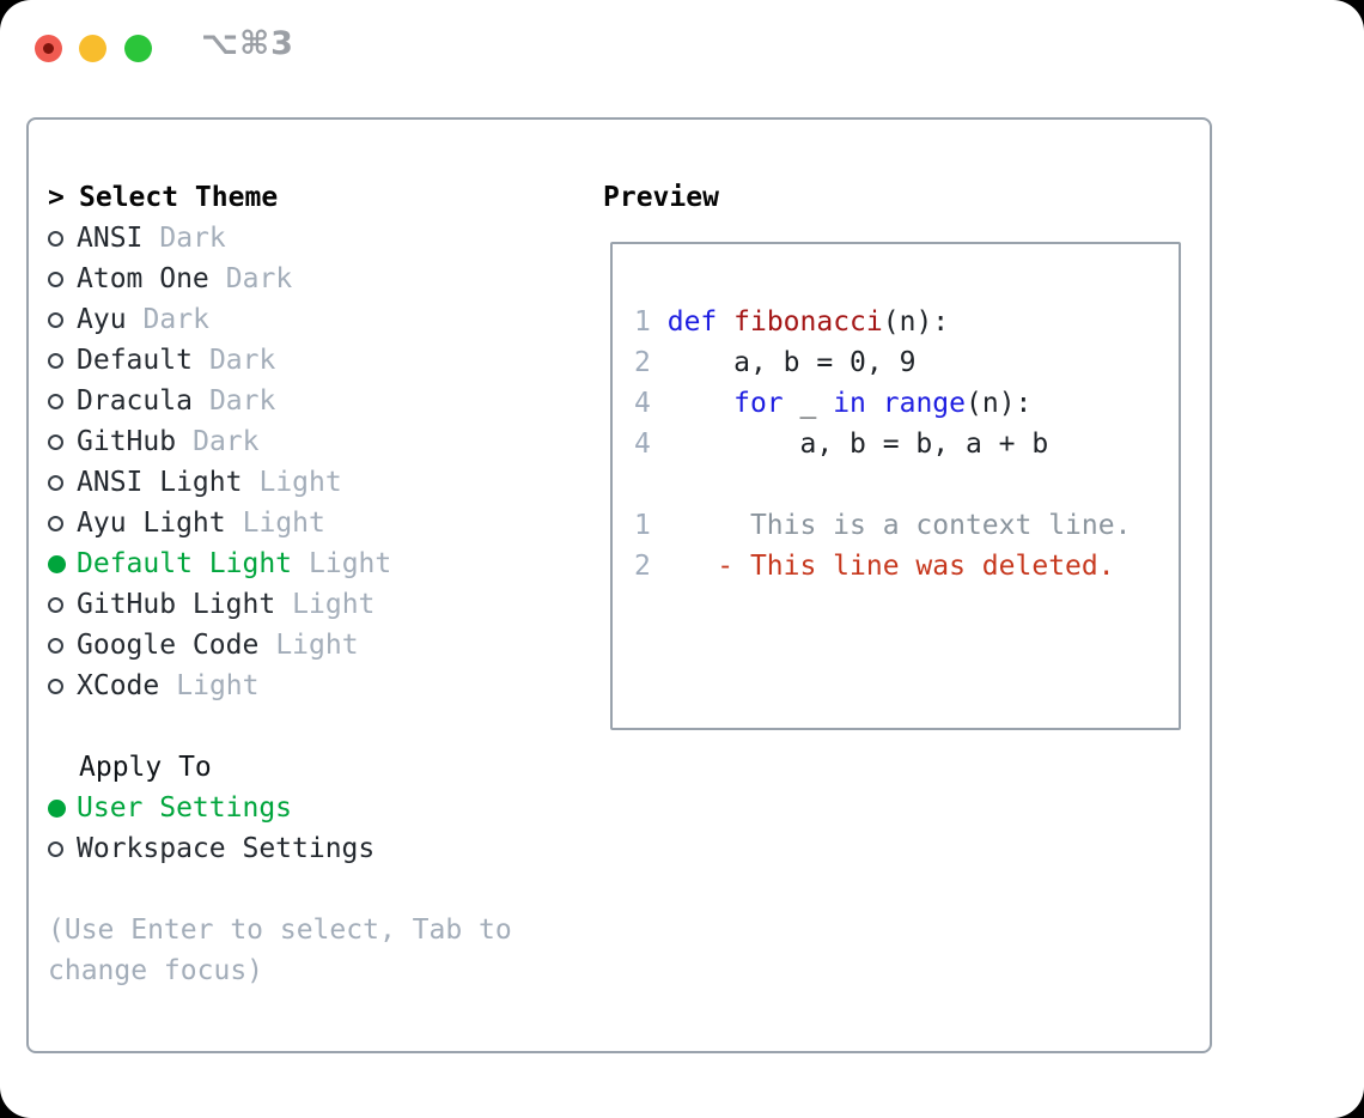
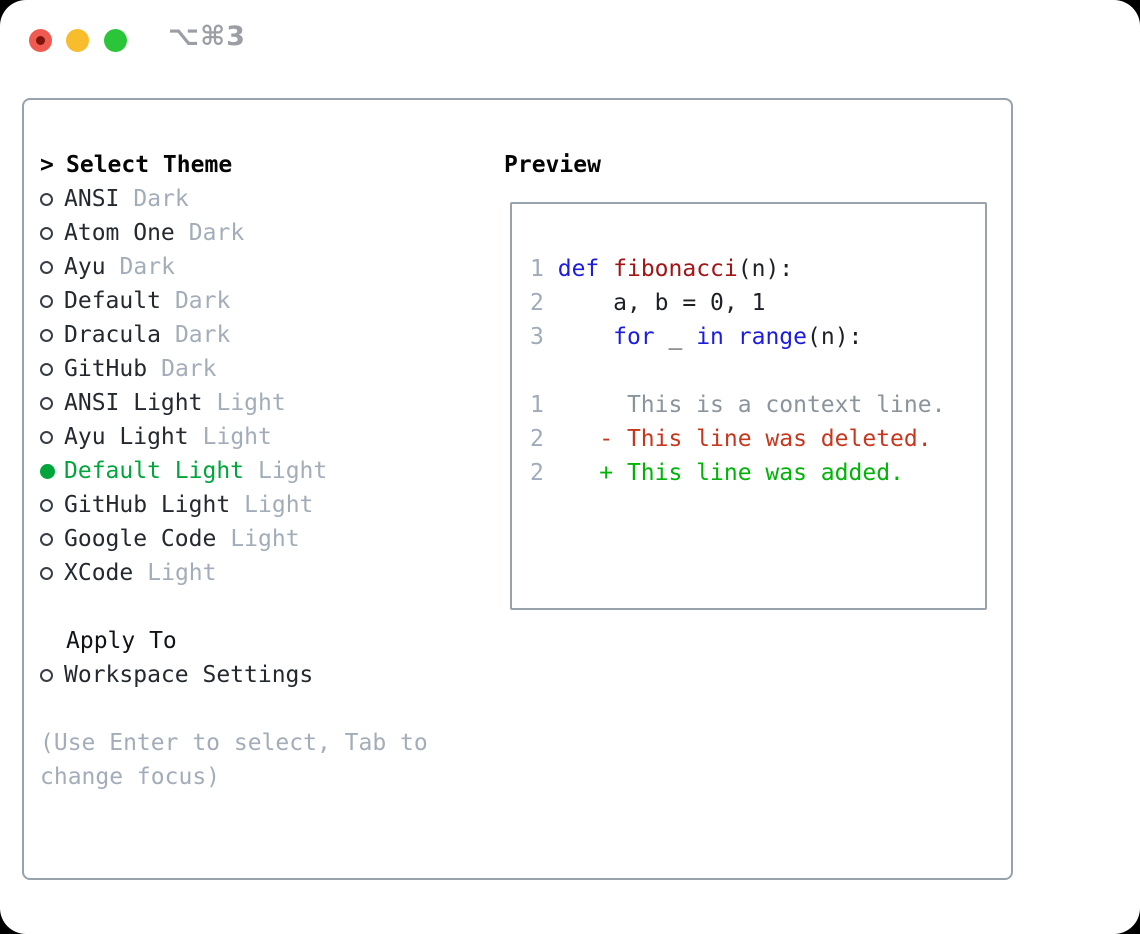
  ⌥⌘3
  >
  Select Theme
  ANSI
  Dark
  Atom One
  Dark
  Ayu
  Dark
  Default
  Dark
  Dracula
  Dark
  GitHub
  Dark
  ANSI Light
  Light
  Ayu Light
  Light
  Default Light
  Light
  GitHub Light
  Light
  Google Code
  Light
  XCode
  Light
  Apply To
- User Settings
  Workspace Settings
  (Use Enter to select, Tab to change focus)
  Preview
  1 def fibonacci(n):
- 2 a, b = 0, 9
+ 2 a, b = 0, 1
- 4 for _ in range(n):
+ 3 for _ in range(n):
- 4 a, b = b, a + b
  1 This is a context line.
  2 - This line was deleted.
+ 2 + This line was added.
